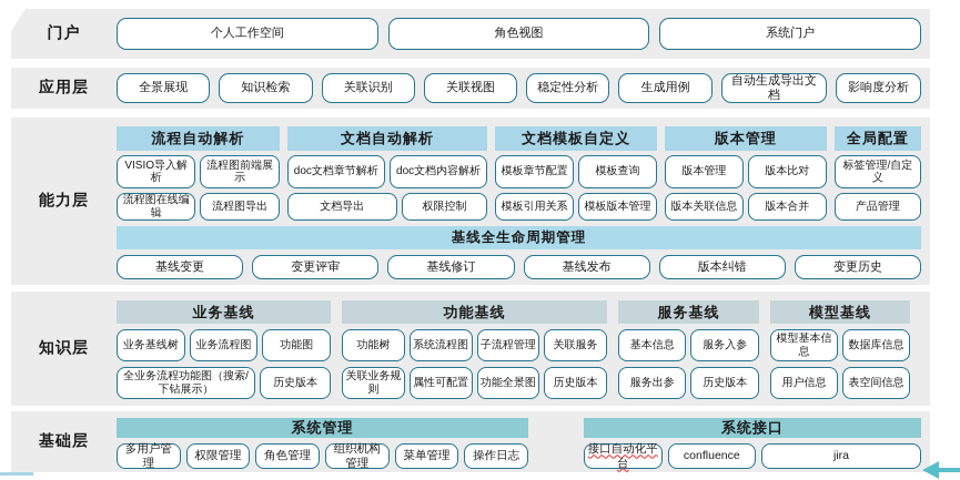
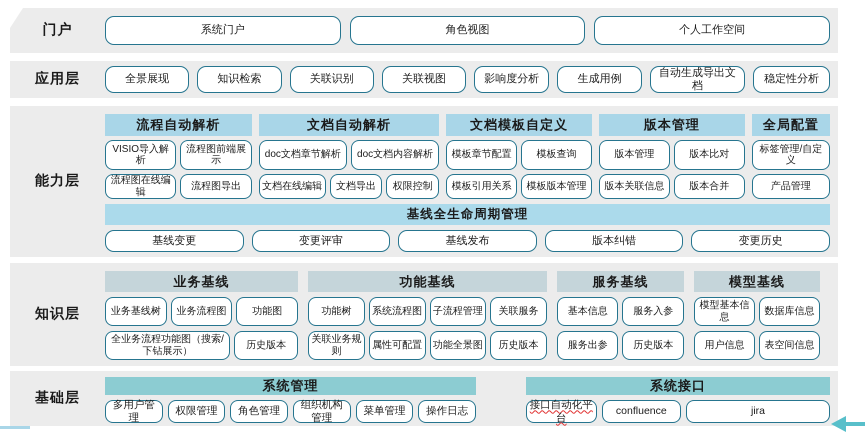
  门户
- 个人工作空间
+ 系统门户
  角色视图
- 系统门户
+ 个人工作空间
  应用层
  全景展现
  知识检索
  关联识别
  关联视图
- 稳定性分析
+ 影响度分析
  生成用例
  自动生成导出文档
- 影响度分析
+ 稳定性分析
  能力层
  流程自动解析
  VISIO导入解析
  流程图前端展示
  流程图在线编辑
  流程图导出
  文档自动解析
  doc文档章节解析
  doc文档内容解析
+ 文档在线编辑
  文档导出
  权限控制
  文档模板自定义
  模板章节配置
  模板查询
  模板引用关系
  模板版本管理
  版本管理
  版本管理
  版本比对
  版本关联信息
  版本合并
  全局配置
  标签管理/自定义
  产品管理
  基线全生命周期管理
  基线变更
  变更评审
- 基线修订
  基线发布
  版本纠错
  变更历史
  知识层
  业务基线
  业务基线树
  业务流程图
  功能图
  全业务流程功能图（搜索/下钻展示）
  历史版本
  功能基线
  功能树
  系统流程图
  子流程管理
  关联服务
  关联业务规则
  属性可配置
  功能全景图
  历史版本
  服务基线
  基本信息
  服务入参
  服务出参
  历史版本
  模型基线
  模型基本信息
  数据库信息
  用户信息
  表空间信息
  基础层
  系统管理
  多用户管理
  权限管理
  角色管理
  组织机构管理
  菜单管理
  操作日志
  系统接口
  接口自动化平台
  confluence
  jira
